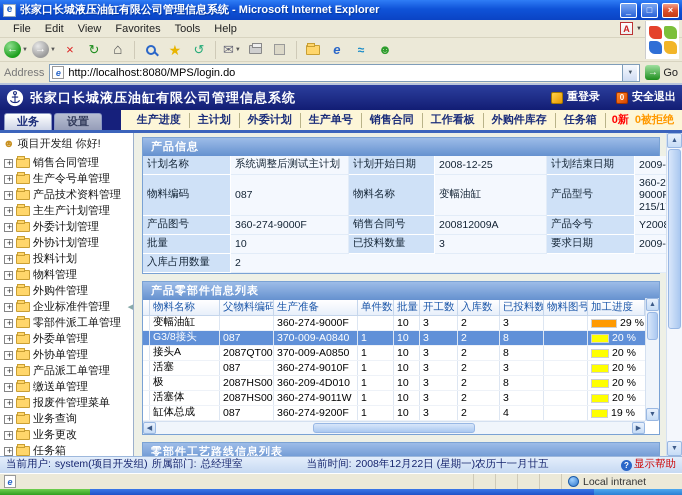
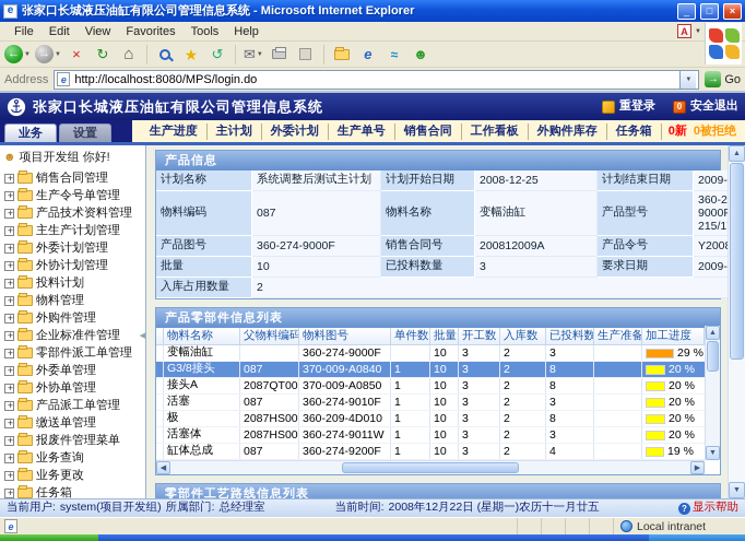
  e
  张家口长城液压油缸有限公司管理信息系统 - Microsoft Internet Explorer
  _
  □
  ×
  File
  Edit
  View
  Favorites
  Tools
  Help
  A
  ←
  →
  ×
  ↻
  ⌂
  ★
  ↺
  ✉
  e
  ≈
  ☻
  Address
  e
  http://localhost:8080/MPS/login.do
  →
  Go
  张家口长城液压油缸有限公司管理信息系统
  重登录
  0
  安全退出
  业务
  设置
  生产进度
  主计划
  外委计划
  生产单号
  销售合同
  工作看板
  外购件库存
  任务箱
  0新
  0被拒绝
  ☻
  项目开发组 你好!
  销售合同管理
  生产令号单管理
  产品技术资料管理
  主生产计划管理
  外委计划管理
  外协计划管理
  投料计划
  物料管理
  外购件管理
  企业标准件管理
  零部件派工单管理
  外委单管理
  外协单管理
  产品派工单管理
  缴送单管理
  报废件管理菜单
  业务查询
  业务更改
  任务箱
  产品信息
  计划名称
  系统调整后测试主计划
  计划开始日期
  2008-12-25
  计划结束日期
  物料编码
  087
  物料名称
  变幅油缸
  产品型号
  产品图号
  360-274-9000F
  销售合同号
  200812009A
  产品令号
  批量
  10
  已投料数量
  3
  要求日期
  入库占用数量
  2
  产品零部件信息列表
  物料名称
  父物料编码
- 生产准备
+ 物料图号
  单件数
  批量
  开工数
  入库数
  已投料数
- 物料图号
+ 生产准备
  加工进度
  变幅油缸
  360-274-9000F
  10
  3
  2
  3
  29 %
  G3/8接头
  087
  370-009-A0840
  1
  10
  3
  2
  8
  20 %
  接头A
  2087QT00
  370-009-A0850
  1
  10
  3
  2
  8
  20 %
  活塞
  087
  360-274-9010F
  1
  10
  3
  2
  3
  20 %
  极
  2087HS00
  360-209-4D010
  1
  10
  3
  2
  8
  20 %
  活塞体
  2087HS00
  360-274-9011W
  1
  10
  3
  2
  3
  20 %
  缸体总成
  087
  360-274-9200F
  1
  10
  3
  2
  4
  19 %
  零部件工艺路线信息列表
  当前用户:
  system(项目开发组)
  所属部门:
  总经理室
  当前时间:
  2008年12月22日 (星期一)农历十一月廿五
  ?
  显示帮助
  e
  Local intranet
